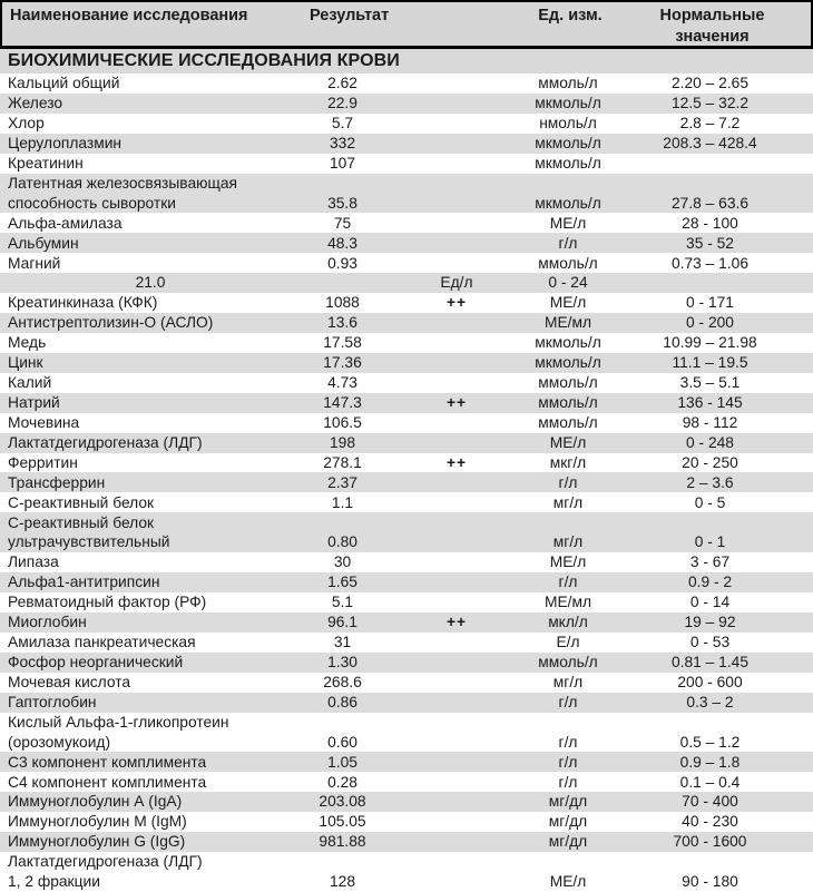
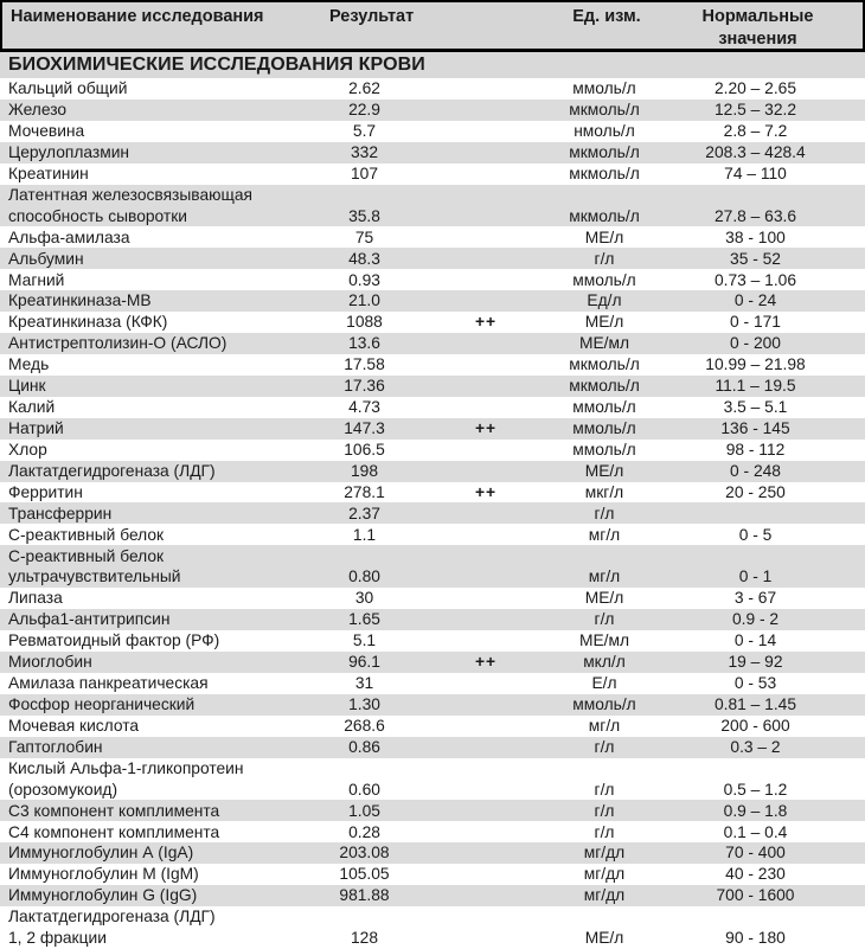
  Наименование исследования
  Результат
  Ед. изм.
  Нормальные
  значения
  БИОХИМИЧЕСКИЕ ИССЛЕДОВАНИЯ КРОВИ
  Кальций общий
  2.62
  ммоль/л
  2.20 – 2.65
  Железо
  22.9
  мкмоль/л
  12.5 – 32.2
- Хлор
+ Мочевина
  5.7
  нмоль/л
  2.8 – 7.2
  Церулоплазмин
  332
  мкмоль/л
  208.3 – 428.4
  Креатинин
  107
  мкмоль/л
+ 74 – 110
  Латентная железосвязывающая
  способность сыворотки
  35.8
  мкмоль/л
  27.8 – 63.6
  Альфа-амилаза
  75
  МЕ/л
- 28 - 100
+ 38 - 100
  Альбумин
  48.3
  г/л
  35 - 52
  Магний
  0.93
  ммоль/л
  0.73 – 1.06
+ Креатинкиназа-МВ
  21.0
  Ед/л
  0 - 24
  Креатинкиназа (КФК)
  1088
  ++
  МЕ/л
  0 - 171
  Антистрептолизин-О (АСЛО)
  13.6
  МЕ/мл
  0 - 200
  Медь
  17.58
  мкмоль/л
  10.99 – 21.98
  Цинк
  17.36
  мкмоль/л
  11.1 – 19.5
  Калий
  4.73
  ммоль/л
  3.5 – 5.1
  Натрий
  147.3
  ++
  ммоль/л
  136 - 145
- Мочевина
+ Хлор
  106.5
  ммоль/л
  98 - 112
  Лактатдегидрогеназа (ЛДГ)
  198
  МЕ/л
  0 - 248
  Ферритин
  278.1
  ++
  мкг/л
  20 - 250
  Трансферрин
  2.37
  г/л
- 2 – 3.6
  С-реактивный белок
  1.1
  мг/л
  0 - 5
  С-реактивный белок
  ультрачувствительный
  0.80
  мг/л
  0 - 1
  Липаза
  30
  МЕ/л
  3 - 67
  Альфа1-антитрипсин
  1.65
  г/л
  0.9 - 2
  Ревматоидный фактор (РФ)
  5.1
  МЕ/мл
  0 - 14
  Миоглобин
  96.1
  ++
  мкл/л
  19 – 92
  Амилаза панкреатическая
  31
  Е/л
  0 - 53
  Фосфор неорганический
  1.30
  ммоль/л
  0.81 – 1.45
  Мочевая кислота
  268.6
  мг/л
  200 - 600
  Гаптоглобин
  0.86
  г/л
  0.3 – 2
  Кислый Альфа-1-гликопротеин
  (орозомукоид)
  0.60
  г/л
  0.5 – 1.2
  С3 компонент комплимента
  1.05
  г/л
  0.9 – 1.8
  С4 компонент комплимента
  0.28
  г/л
  0.1 – 0.4
  Иммуноглобулин А (IgA)
  203.08
  мг/дл
  70 - 400
  Иммуноглобулин М (IgM)
  105.05
  мг/дл
  40 - 230
  Иммуноглобулин G (IgG)
  981.88
  мг/дл
  700 - 1600
  Лактатдегидрогеназа (ЛДГ)
  1, 2 фракции
  128
  МЕ/л
  90 - 180
